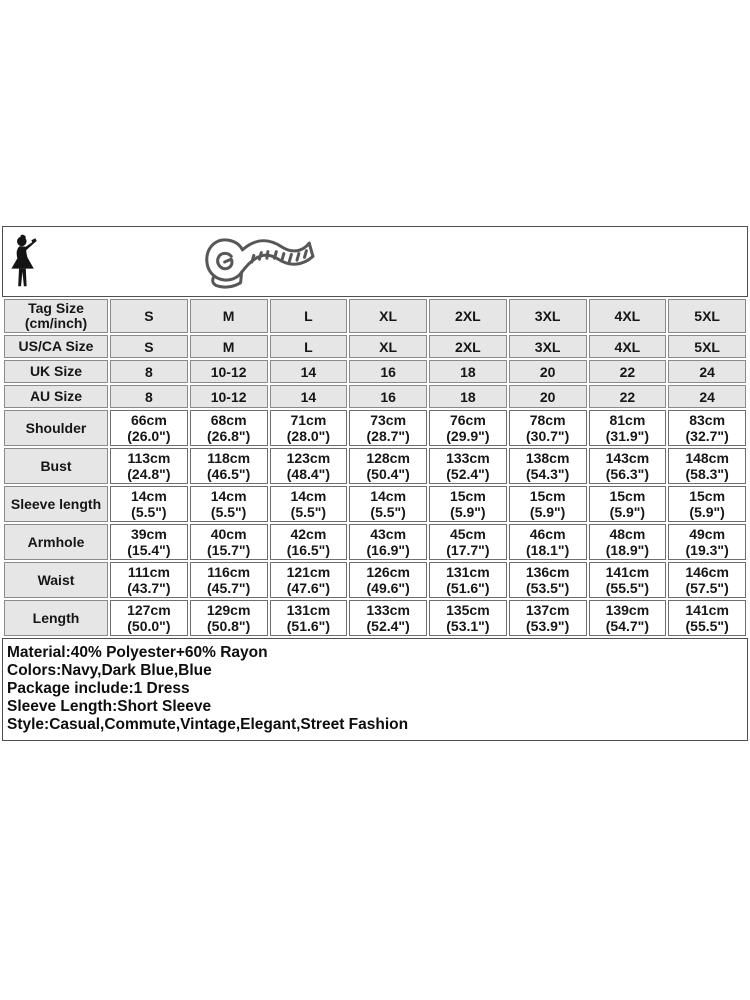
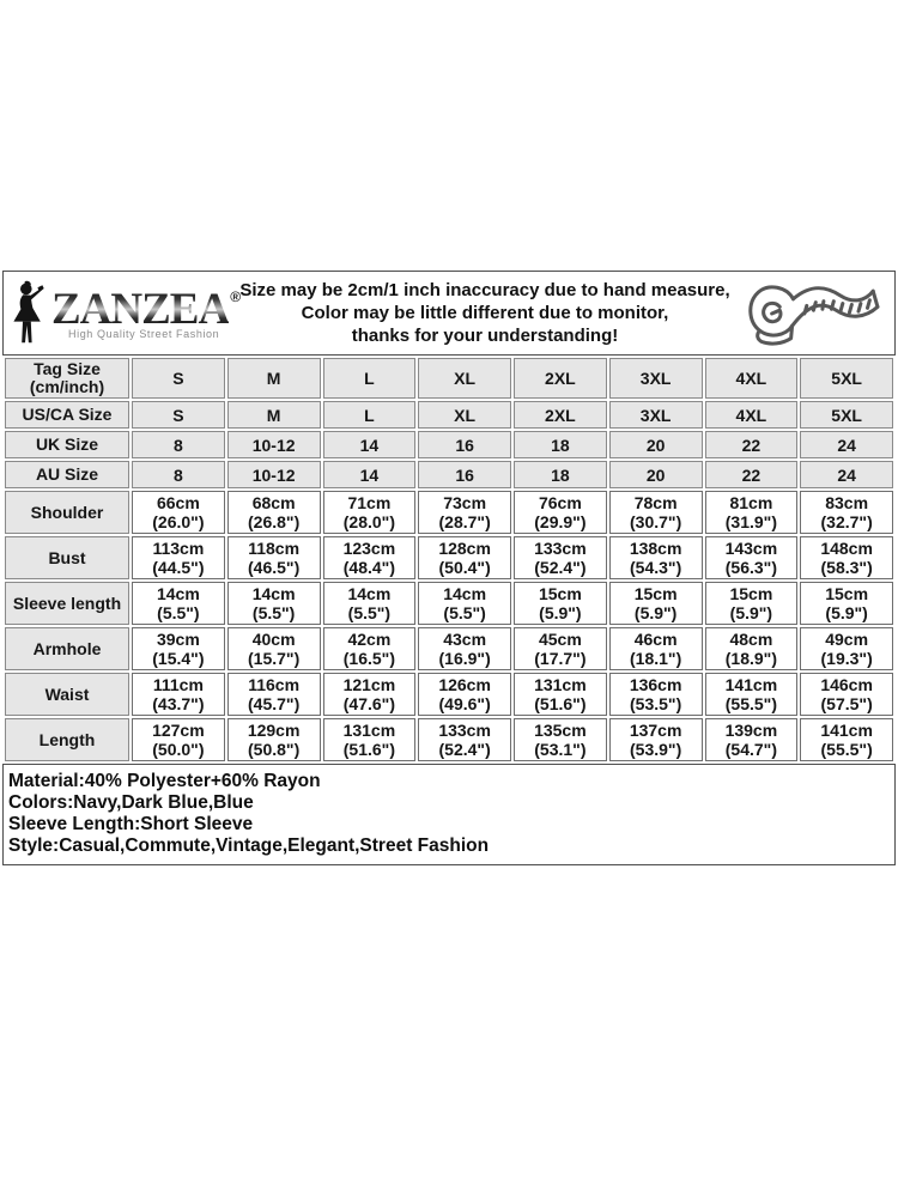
+ ZANZEA®
+ High Quality Street Fashion
+ Size may be 2cm/1 inch inaccuracy due to hand measure,
+ Color may be little different due to monitor,
+ thanks for your understanding!
  Tag Size(cm/inch)	S	M	L	XL	2XL	3XL	4XL	5XL
  US/CA Size	S	M	L	XL	2XL	3XL	4XL	5XL
  UK Size	8	10-12	14	16	18	20	22	24
  AU Size	8	10-12	14	16	18	20	22	24
  Shoulder	66cm(26.0")	68cm(26.8")	71cm(28.0")	73cm(28.7")	76cm(29.9")	78cm(30.7")	81cm(31.9")	83cm(32.7")
- Bust	113cm(24.8")	118cm(46.5")	123cm(48.4")	128cm(50.4")	133cm(52.4")	138cm(54.3")	143cm(56.3")	148cm(58.3")
+ Bust	113cm(44.5")	118cm(46.5")	123cm(48.4")	128cm(50.4")	133cm(52.4")	138cm(54.3")	143cm(56.3")	148cm(58.3")
  Sleeve length	14cm(5.5")	14cm(5.5")	14cm(5.5")	14cm(5.5")	15cm(5.9")	15cm(5.9")	15cm(5.9")	15cm(5.9")
  Armhole	39cm(15.4")	40cm(15.7")	42cm(16.5")	43cm(16.9")	45cm(17.7")	46cm(18.1")	48cm(18.9")	49cm(19.3")
  Waist	111cm(43.7")	116cm(45.7")	121cm(47.6")	126cm(49.6")	131cm(51.6")	136cm(53.5")	141cm(55.5")	146cm(57.5")
  Length	127cm(50.0")	129cm(50.8")	131cm(51.6")	133cm(52.4")	135cm(53.1")	137cm(53.9")	139cm(54.7")	141cm(55.5")
  Material:40% Polyester+60% Rayon
  Colors:Navy,Dark Blue,Blue
- Package include:1 Dress
  Sleeve Length:Short Sleeve
  Style:Casual,Commute,Vintage,Elegant,Street Fashion
